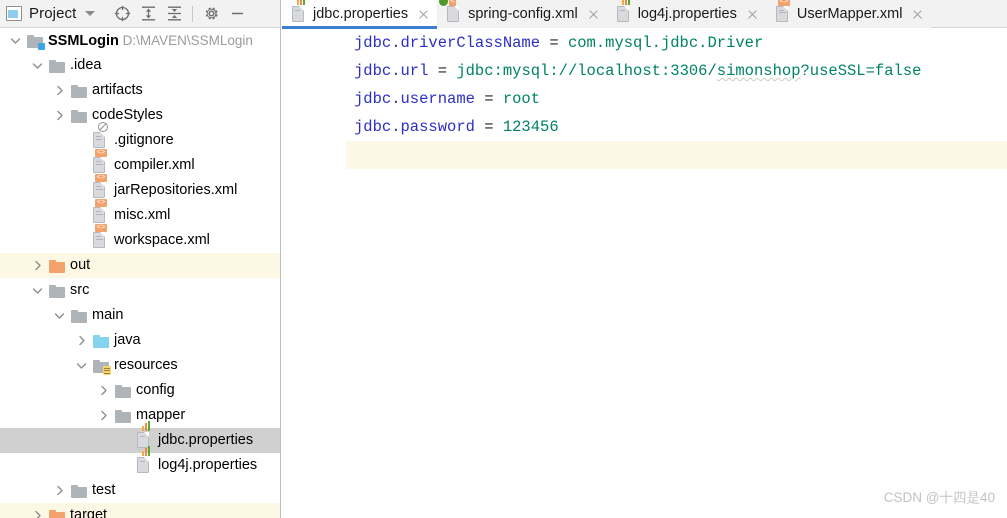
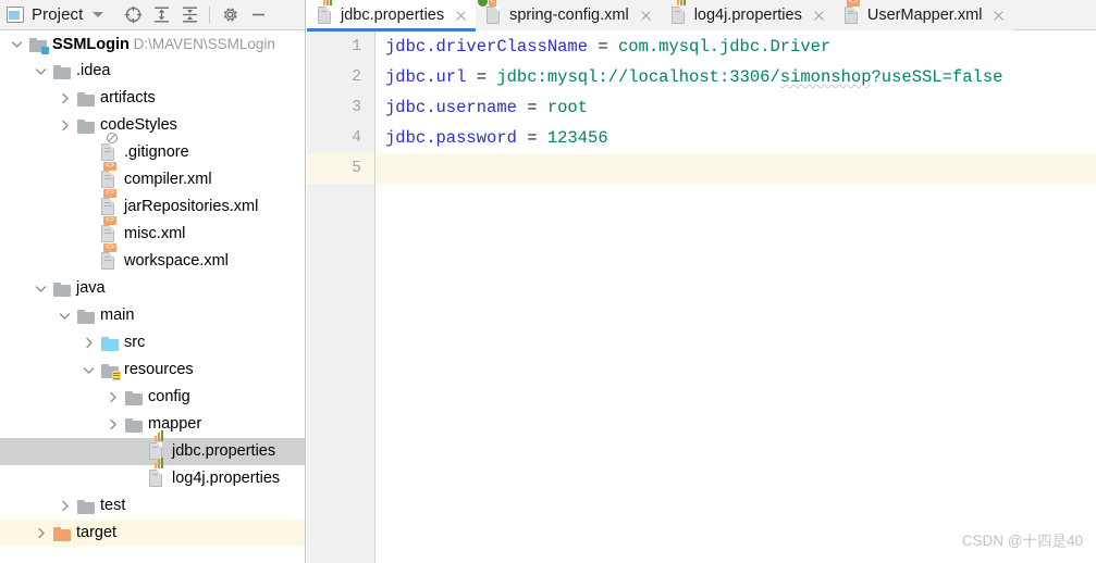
  Project
  SSMLogin D:\MAVEN\SSMLogin
  .idea
  artifacts
  codeStyles
  .gitignore
  <>
  compiler.xml
  <>
  jarRepositories.xml
  <>
  misc.xml
  <>
  workspace.xml
- out
- src
+ java
  main
- java
+ src
  resources
  config
  mapper
  jdbc.properties
  log4j.properties
  test
  target
  jdbc.properties
  <
  spring-config.xml
  log4j.properties
  <>
  UserMapper.xml
+ 1
+ 2
+ 3
+ 4
+ 5
  jdbc.driverClassName = com.mysql.jdbc.Driver
  jdbc.url = jdbc:mysql://localhost:3306/simonshop?useSSL=false
  jdbc.username = root
  jdbc.password = 123456
  CSDN @十四是40
